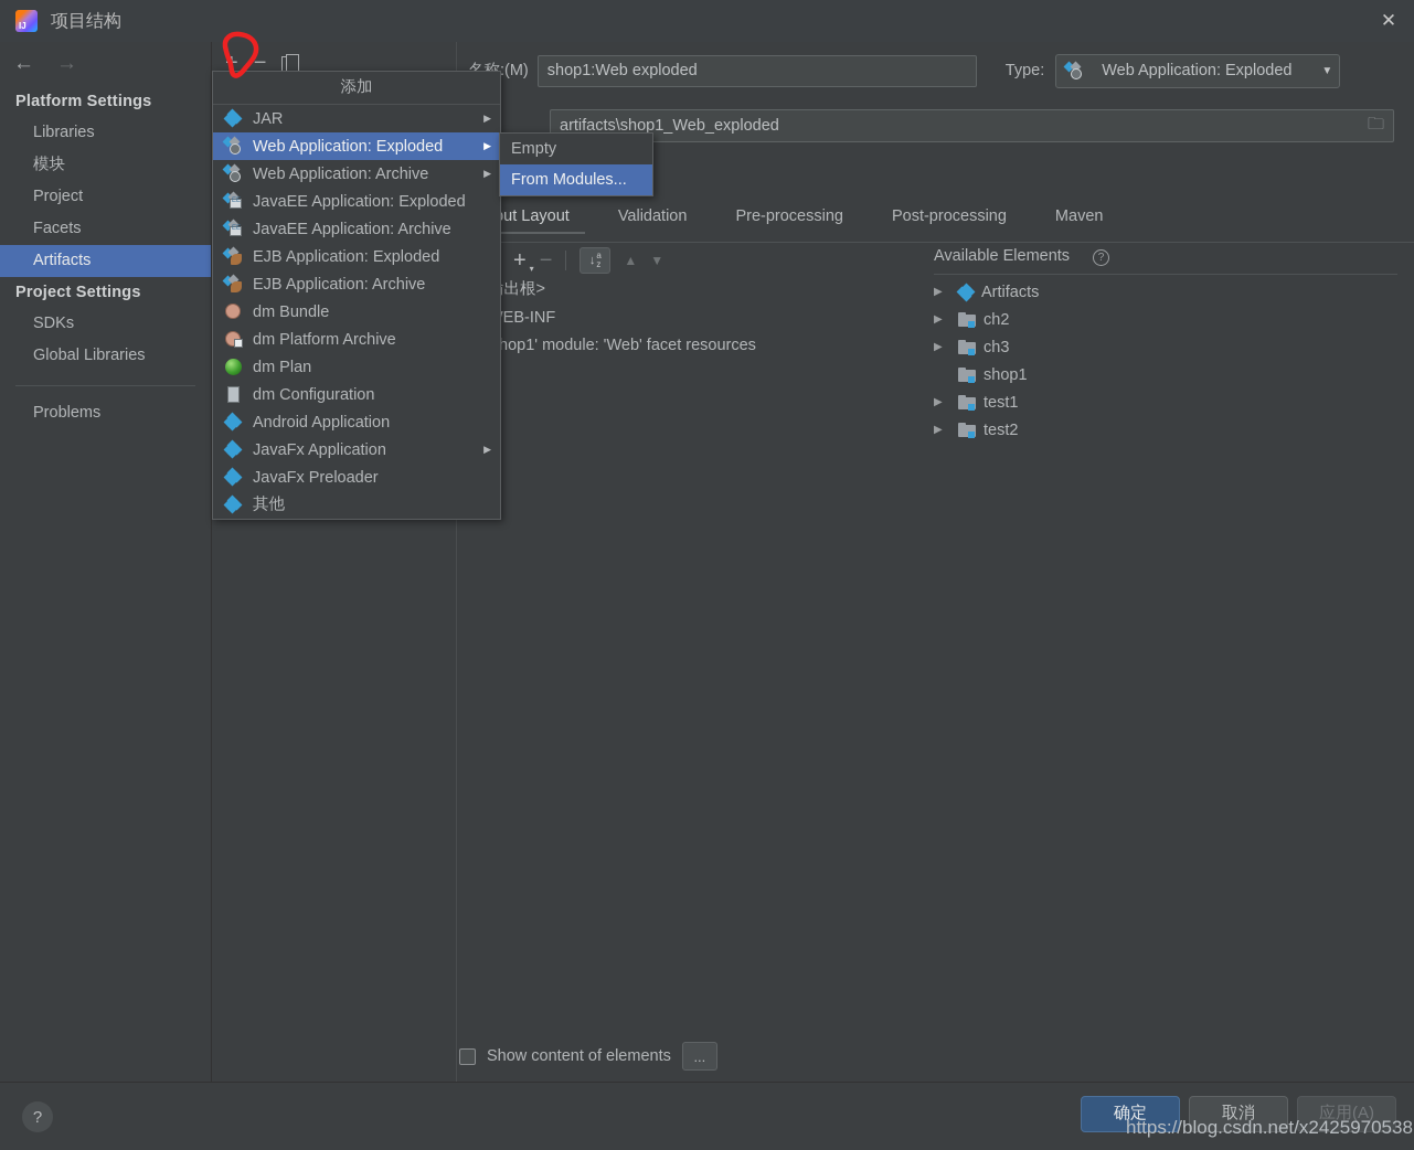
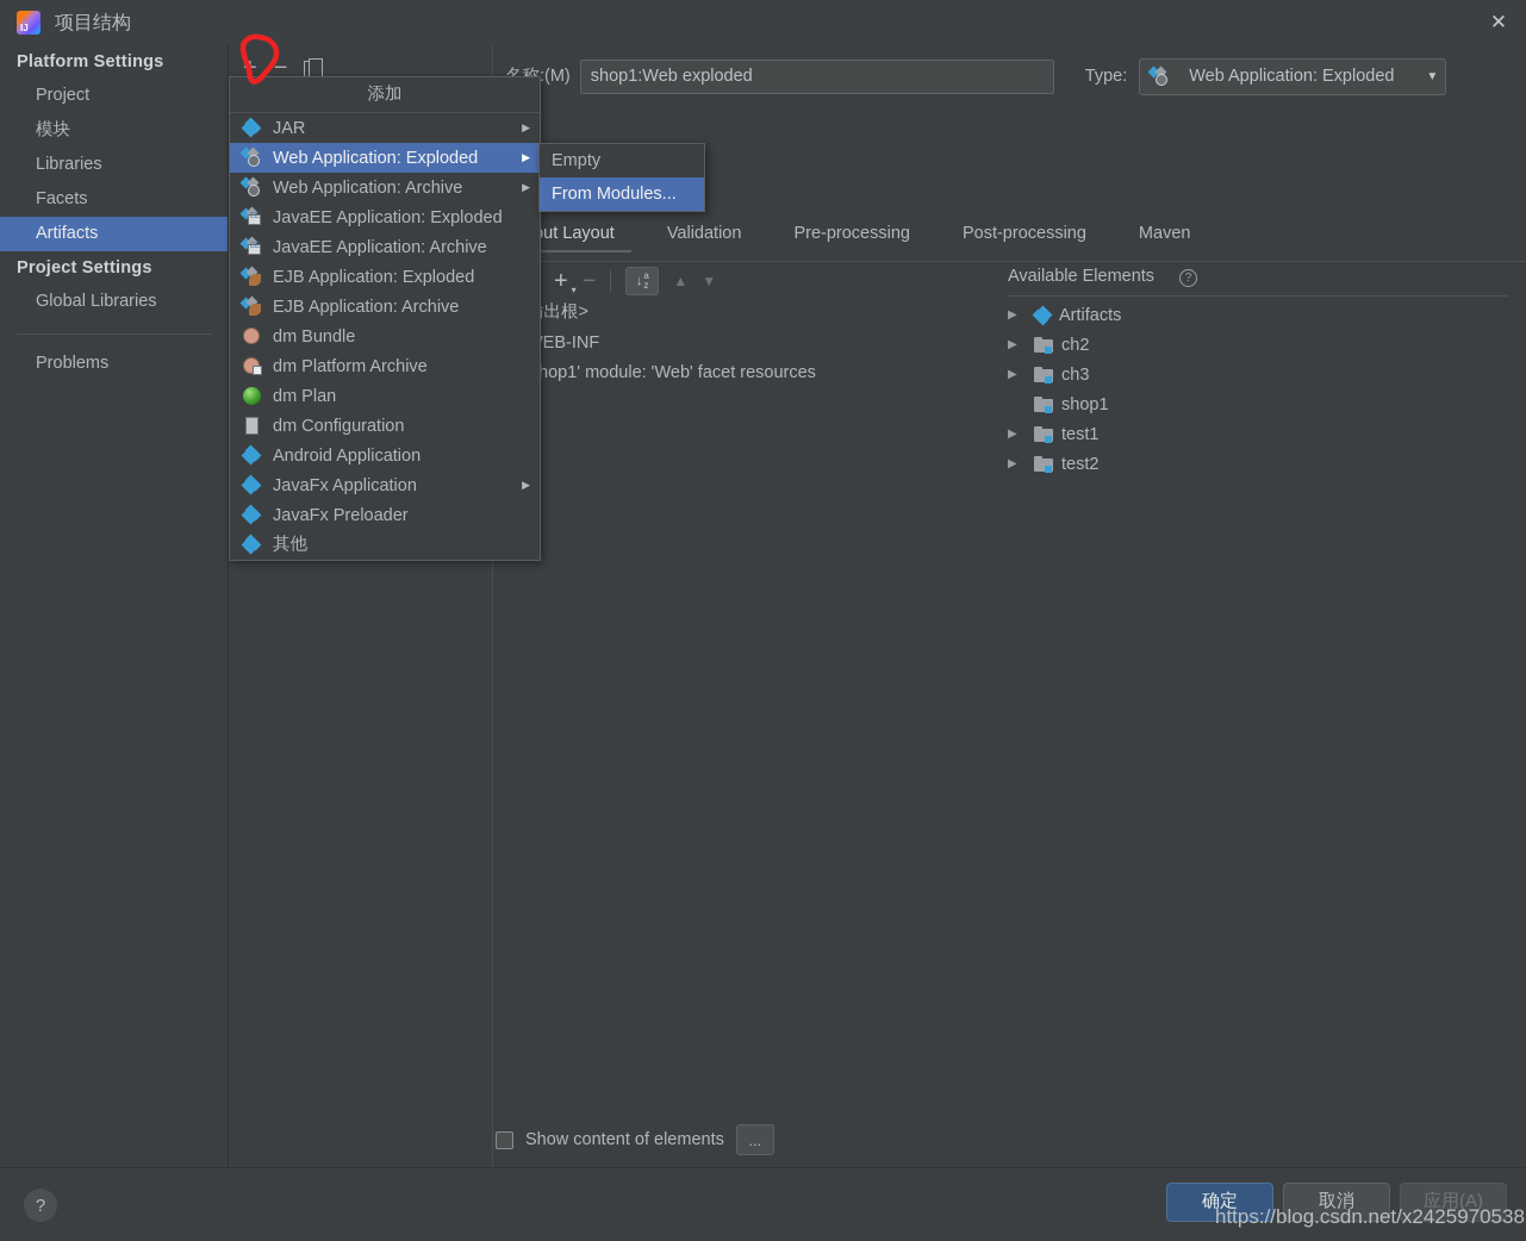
  项目结构
  ✕
- ←
- →
  Platform Settings
- Libraries
+ Project
  模块
- Project
+ Libraries
  Facets
  Artifacts
  Project Settings
- SDKs
  Global Libraries
  Problems
  −
  shop1:Web exploded
  Type:
  Web Application: Exploded
  ▼
- artifacts\shop1_Web_exploded
- 🗀
  ut Layout
  Validation
  Pre-processing
  Post-processing
  Maven
  +
  ▾
  −
  ↓
  a
  z
  ▲
  ▼
  Available Elements
  ?
  出根>
  EB-INF
  hop1' module: 'Web' facet resources
  ▶
  Artifacts
  ▶
  ch2
  ▶
  ch3
  shop1
  ▶
  test1
  ▶
  test2
  Show content of elements
  ...
  添加
  JAR
  ▶
  Web Application: Exploded
  ▶
  Web Application: Archive
  ▶
  JavaEE Application: Exploded
  JavaEE Application: Archive
  EJB Application: Exploded
  EJB Application: Archive
  dm Bundle
  dm Platform Archive
  dm Plan
  dm Configuration
  Android Application
  JavaFx Application
  ▶
  JavaFx Preloader
  其他
  Empty
  From Modules...
  ?
  确定
  取消
  应用(A)
  https://blog.csdn.net/x2425970538
